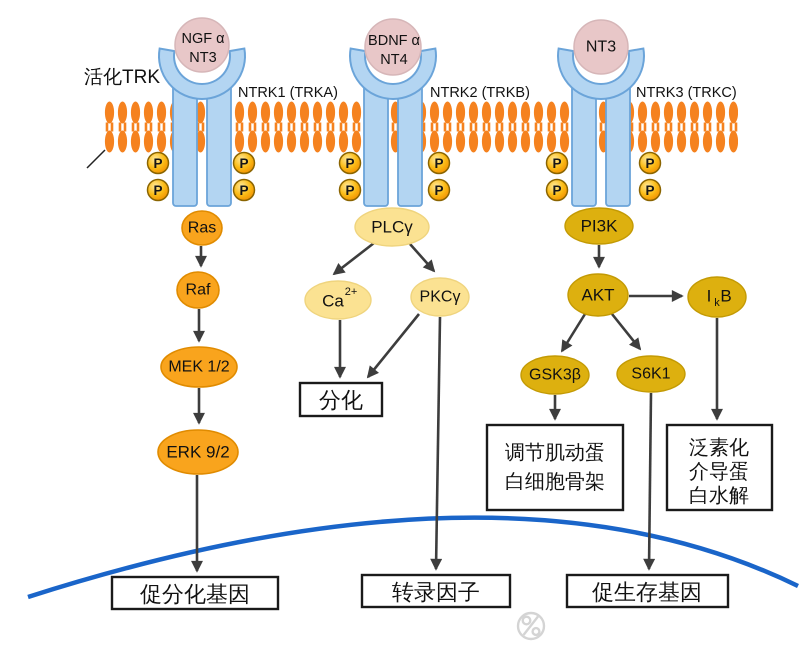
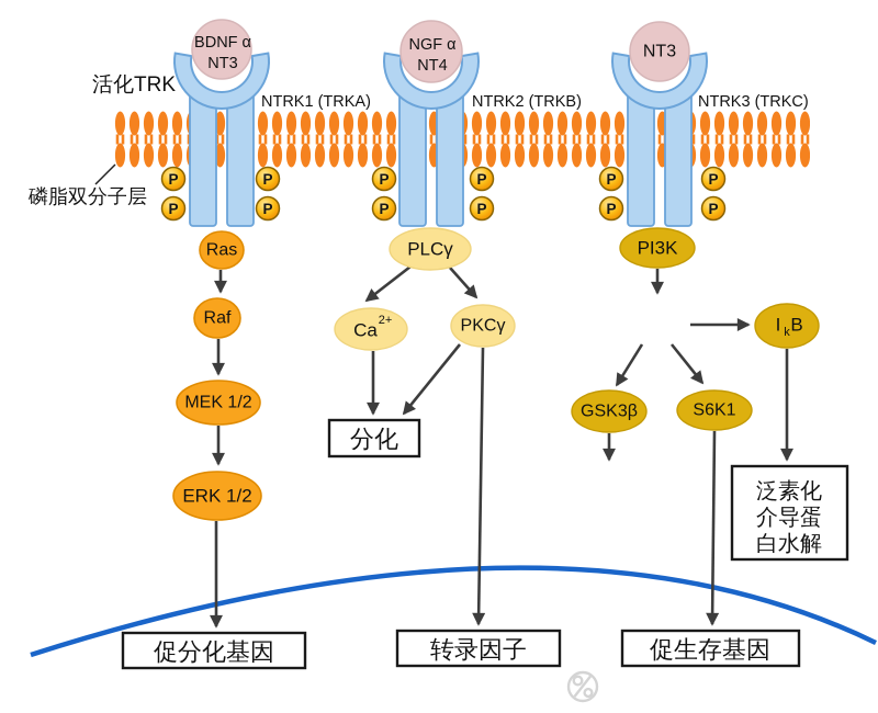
- NGF α
+ BDNF α
  NT3
  NTRK1 (TRKA)
- BDNF α
+ NGF α
  NT4
  NTRK2 (TRKB)
  NT3
  NTRK3 (TRKC)
  活化TRK
+ 磷脂双分子层
  Ras
  Raf
  MEK 1/2
- ERK 9/2
+ ERK 1/2
  PLCγ
  Ca
  2+
  PKCγ
  PI3K
- AKT
  I
  k
  B
  GSK3β
  S6K1
  分化
- 调节肌动蛋
- 白细胞骨架
  泛素化
  介导蛋
  白水解
  促分化基因
  转录因子
  促生存基因
